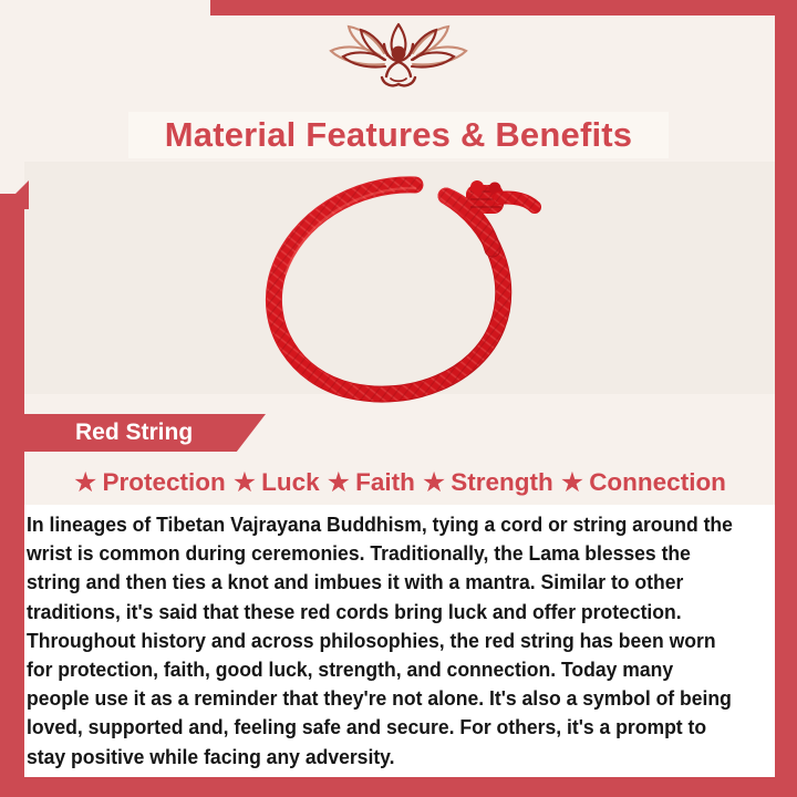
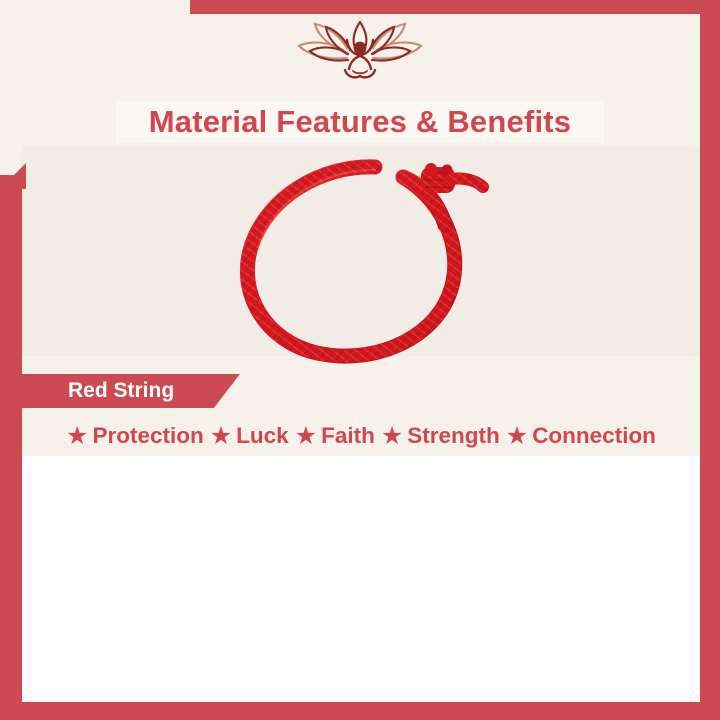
  Material Features & Benefits
  Red String
  ★
  Protection
  ★
  Luck
  ★
  Faith
  ★
  Strength
  ★
  Connection
- In lineages of Tibetan Vajrayana Buddhism, tying a cord or string around the wrist is common during ceremonies. Traditionally, the Lama blesses the string and then ties a knot and imbues it with a mantra. Similar to other traditions, it's said that these red cords bring luck and offer protection. Throughout history and across philosophies, the red string has been worn for protection, faith, good luck, strength, and connection. Today many people use it as a reminder that they're not alone. It's also a symbol of being loved, supported and, feeling safe and secure. For others, it's a prompt to stay positive while facing any adversity.
